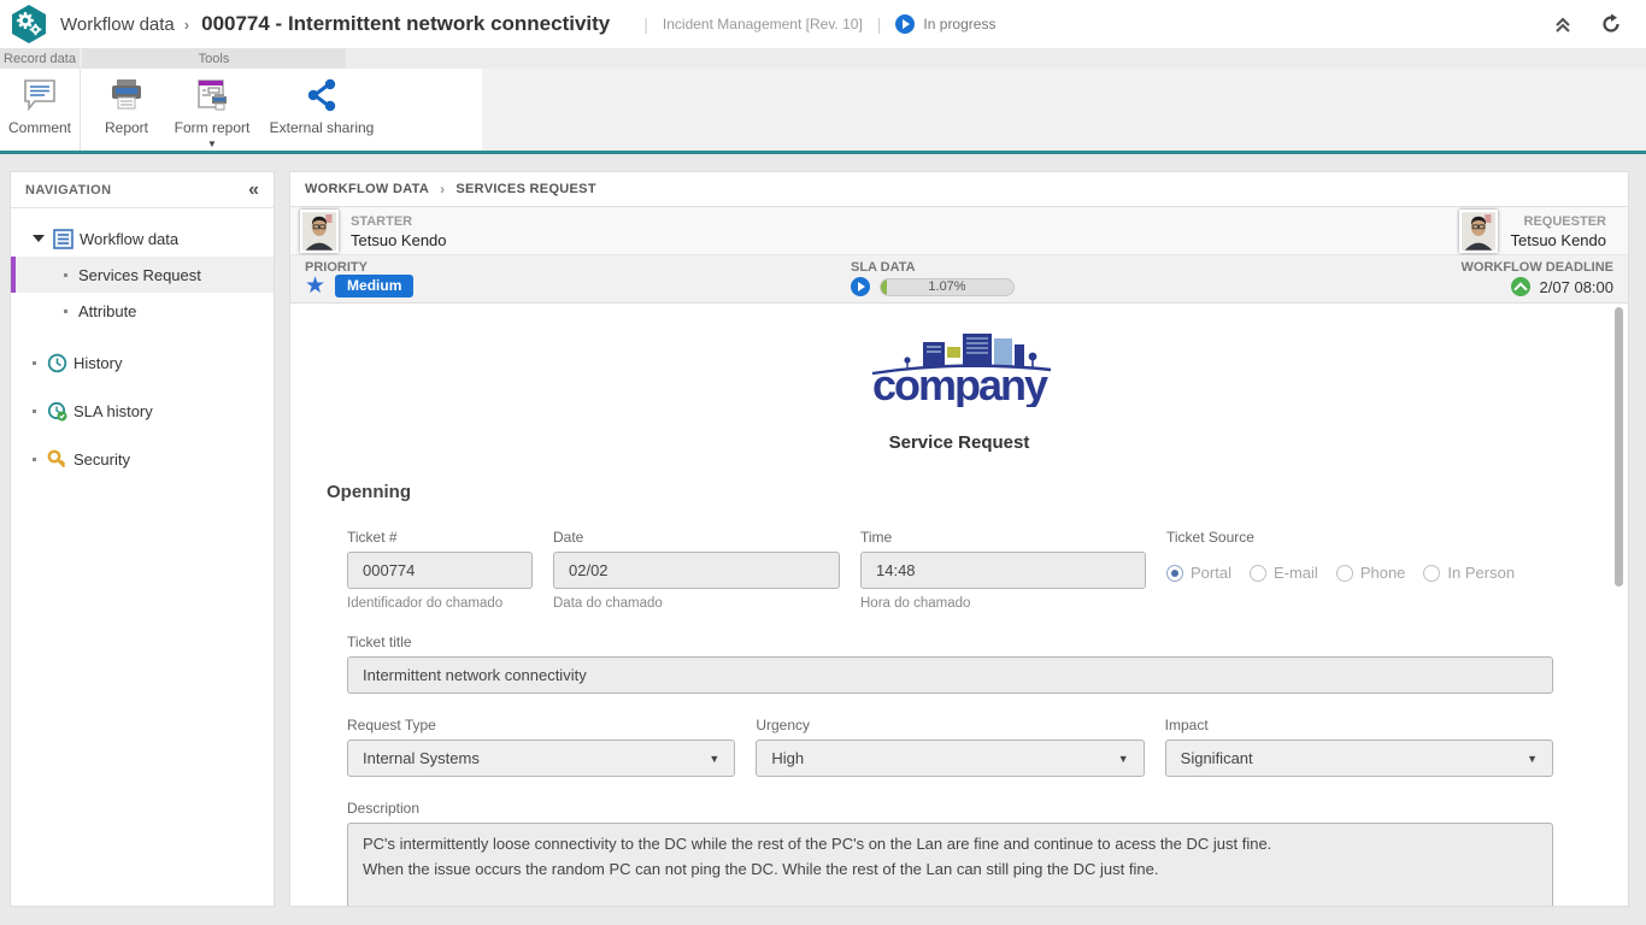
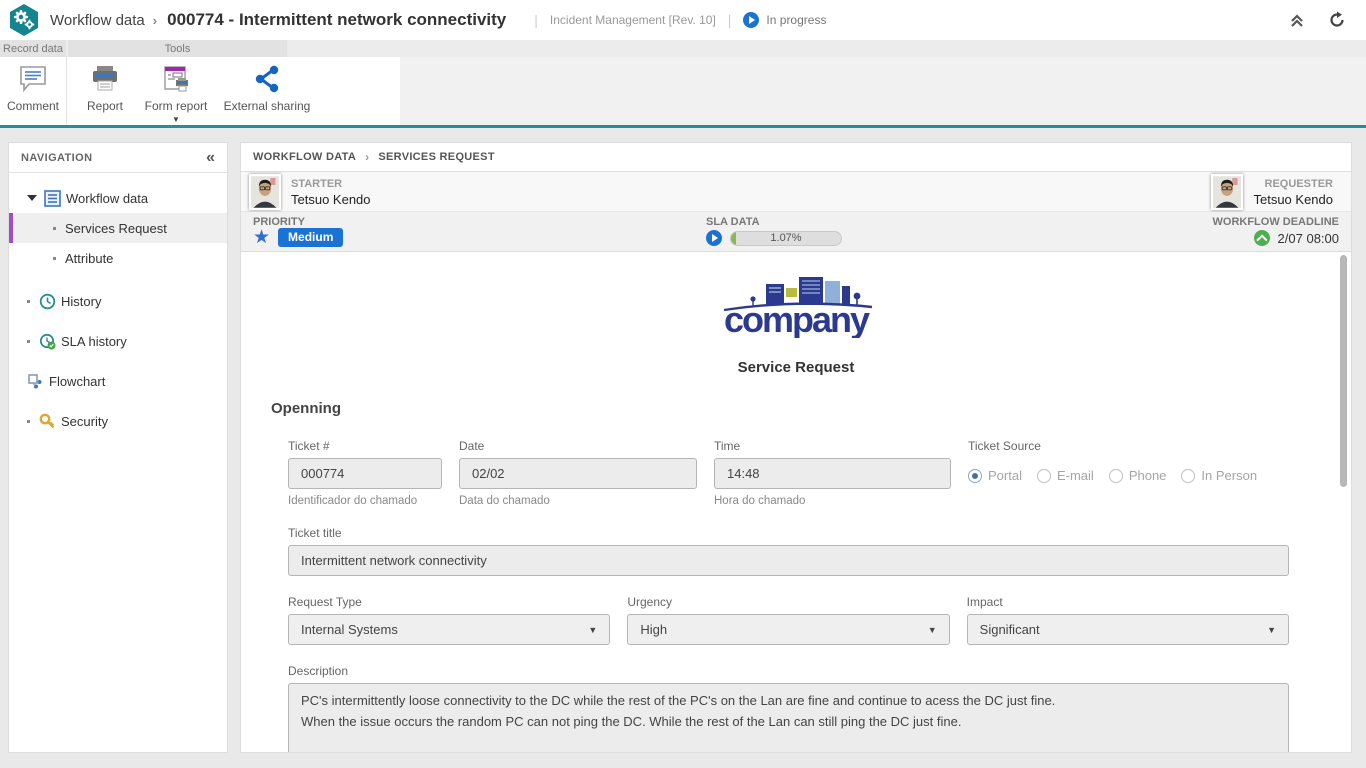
  Workflow data
  ›
  000774 - Intermittent network connectivity
  |
  Incident Management [Rev. 10]
  |
  In progress
  Record data
  Tools
  Comment
  Report
  Form report
  ▼
  External sharing
  NAVIGATION
  «
  Workflow data
  Services Request
  Attribute
  History
  SLA history
+ Flowchart
  Security
  WORKFLOW DATA
  ›
  SERVICES REQUEST
  STARTER
  Tetsuo Kendo
  REQUESTER
  Tetsuo Kendo
  PRIORITY
  ★
  Medium
  SLA DATA
  1.07%
  WORKFLOW DEADLINE
  2/07 08:00
  company
  Service Request
  Openning
  Ticket #
  000774
  Identificador do chamado
  Date
  02/02
  Data do chamado
  Time
  14:48
  Hora do chamado
  Ticket Source
  Portal
  E-mail
  Phone
  In Person
  Ticket title
  Intermittent network connectivity
  Request Type
  Internal Systems
  ▼
  Urgency
  High
  ▼
  Impact
  Significant
  ▼
  Description
  PC's intermittently loose connectivity to the DC while the rest of the PC's on the Lan are fine and continue to acess the DC just fine.
  When the issue occurs the random PC can not ping the DC. While the rest of the Lan can still ping the DC just fine.
